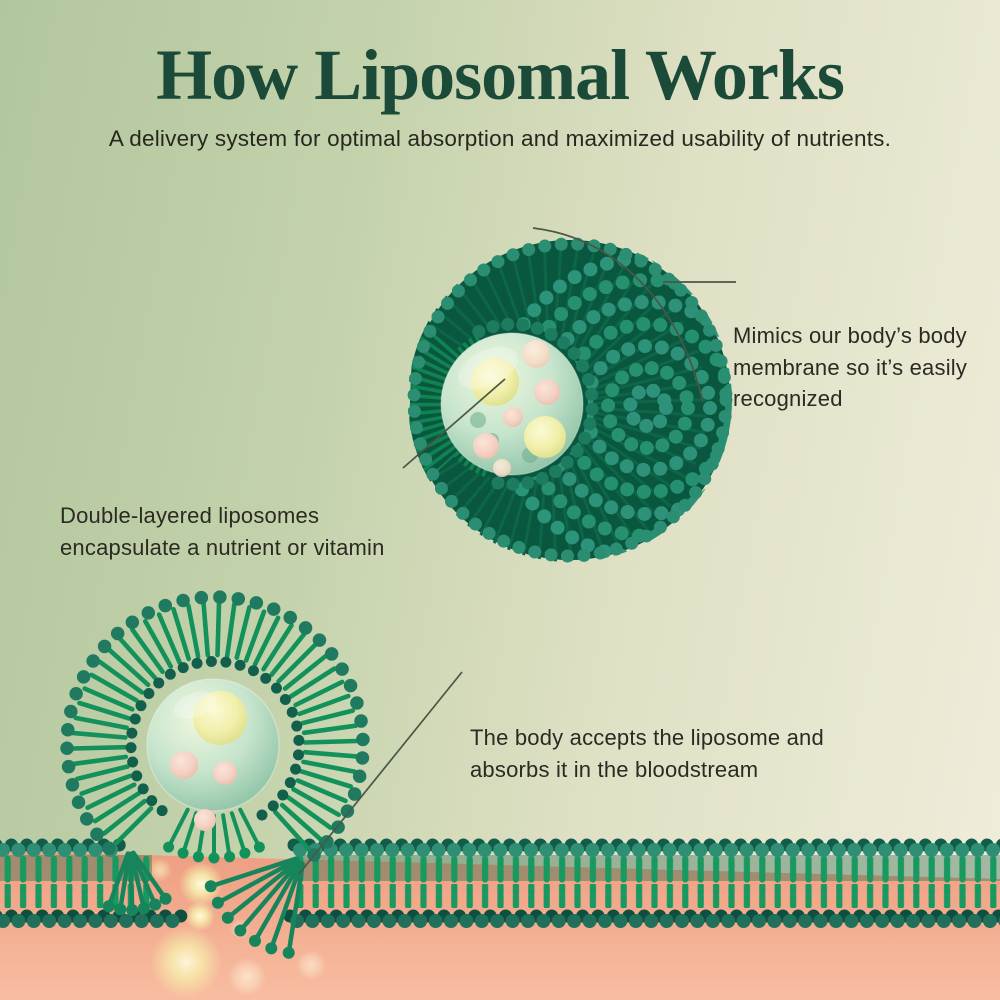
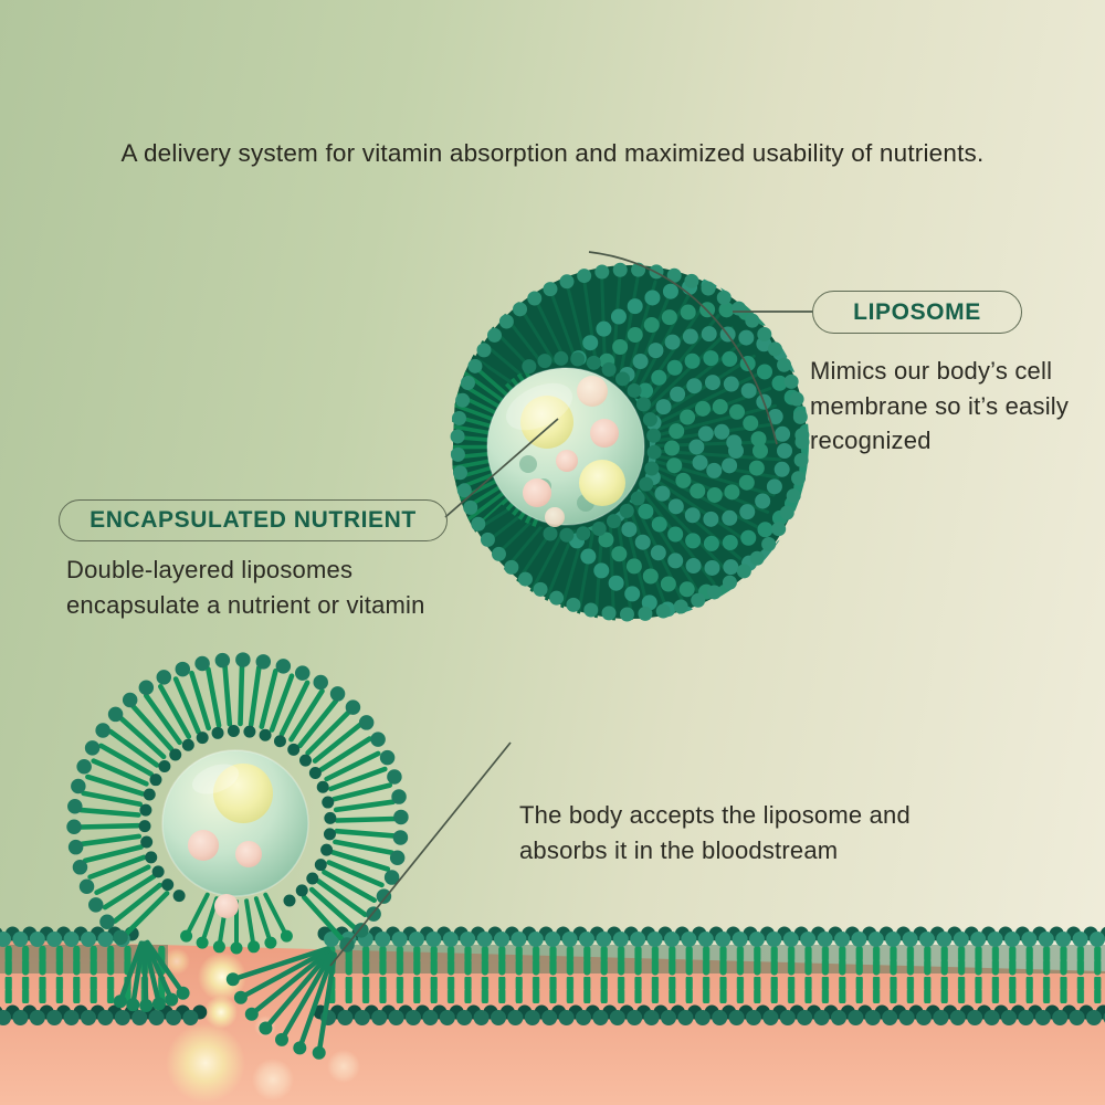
- How Liposomal Works
- A delivery system for optimal absorption and maximized usability of nutrients.
+ A delivery system for vitamin absorption and maximized usability of nutrients.
+ LIPOSOME
- Mimics our body’s body membrane so it’s easily recognized
+ Mimics our body’s cell membrane so it’s easily recognized
+ ENCAPSULATED NUTRIENT
  Double-layered liposomes encapsulate a nutrient or vitamin
  The body accepts the liposome and absorbs it in the bloodstream
